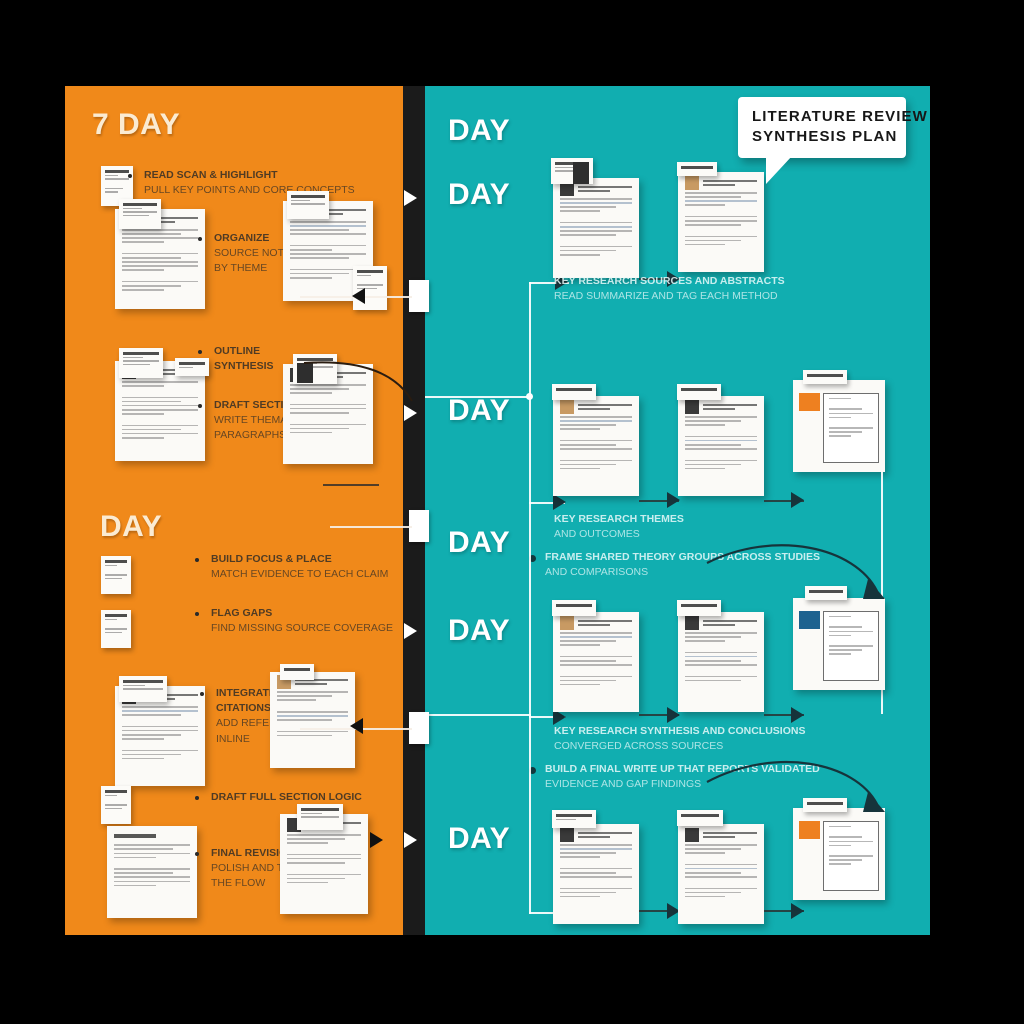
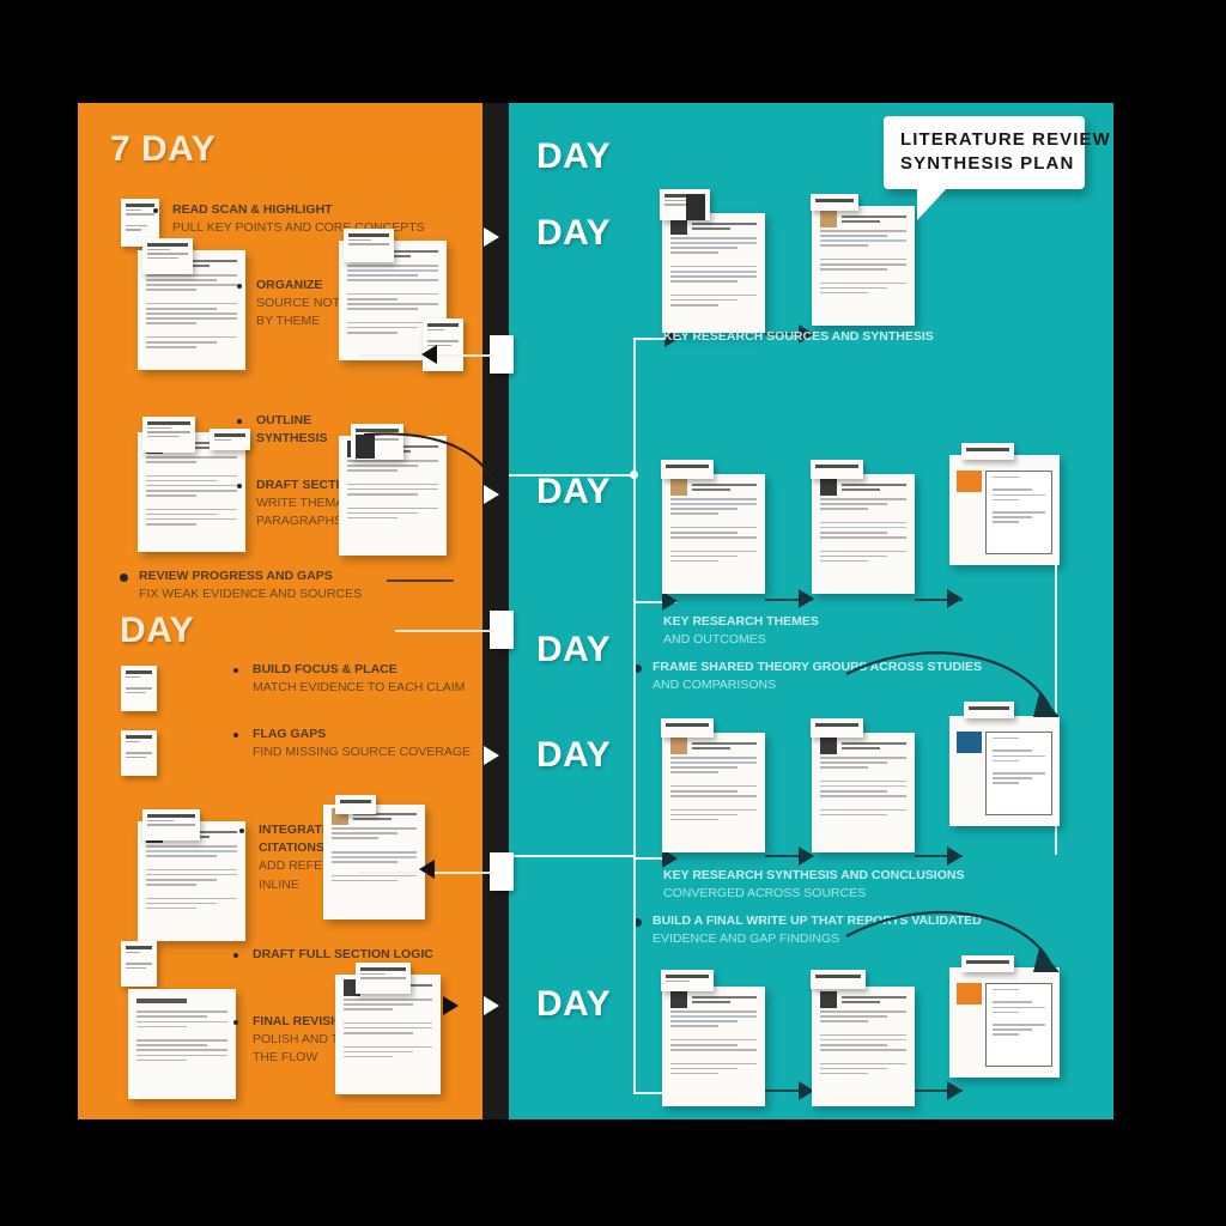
  7 DAY
  DAY
  READ SCAN & HIGHLIGHT
  PULL KEY POINTS AND COREPTS
  ORGANIZE
  SOURCE NOT BY THEME
  OUTLINE SYNTHESIS
  DRAFT SECTI
  WRITE THEM PARAGRAPH
+ REVIEW PROGRESS AND GAPS
+ FIX WEAK EVIDENCE AND SOURCES
  BUILD FOCUS & PLACE
  MATCH EVIDENCE TO EACH CLAIM
  FLAG GAPS
  FIND MISSING SOURCE COVERAGE
  INTEGRAT CITATIONS
  DRAFT FULL SECTION LOGIC
  FINAL REVISI
  DAY
  DAY
  DAY
  DAY
  DAY
  DAY
- KEY RESEARCH SOURCES AND ABSTRACTS
+ KEY RESEARCH SOURCES AND SYNTHESIS
- READ SUMMARIZE AND TAG EACH METHOD
  KEY RESEARCH THEMES
  AND OUTCOMES
  FRAME SHARED THEORY GROUP ACROSS STUDIES
  AND COMPARISONS
  KEY RESEARCH SYNTHESIS AND CONCLUSIONS
  CONVERGED ACROSS SOURCES
  BUILD A FINAL WRITE UP THAT REPOTS VALIDATED
  EVIDENCE AND GAP FINDINGS
  LITERATURE REVIEW
  SYNTHESIS PLAN
